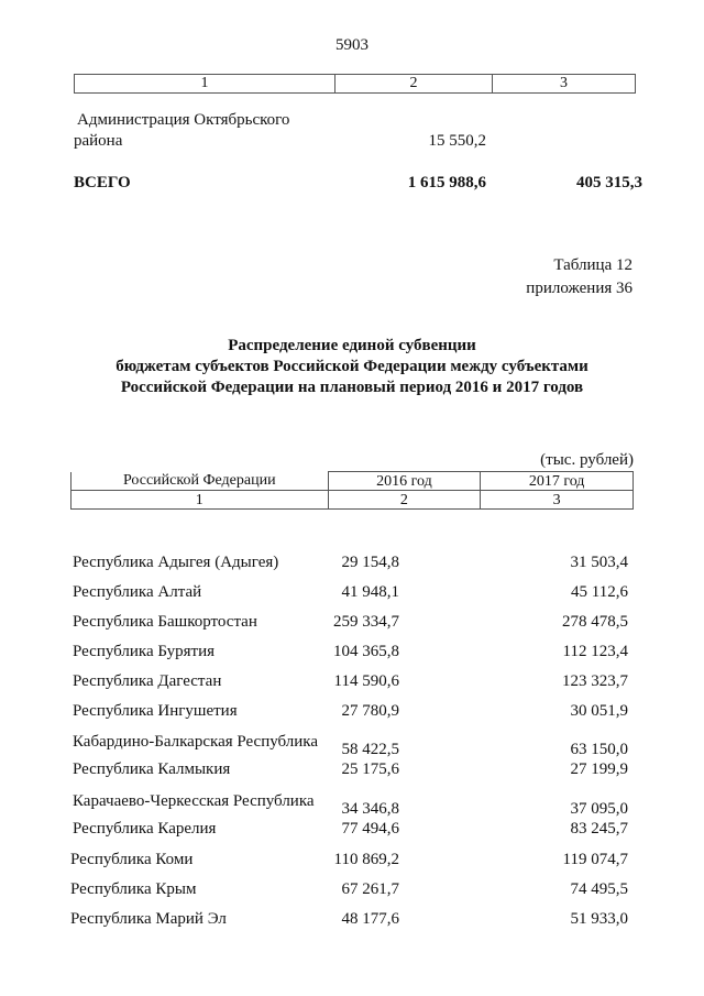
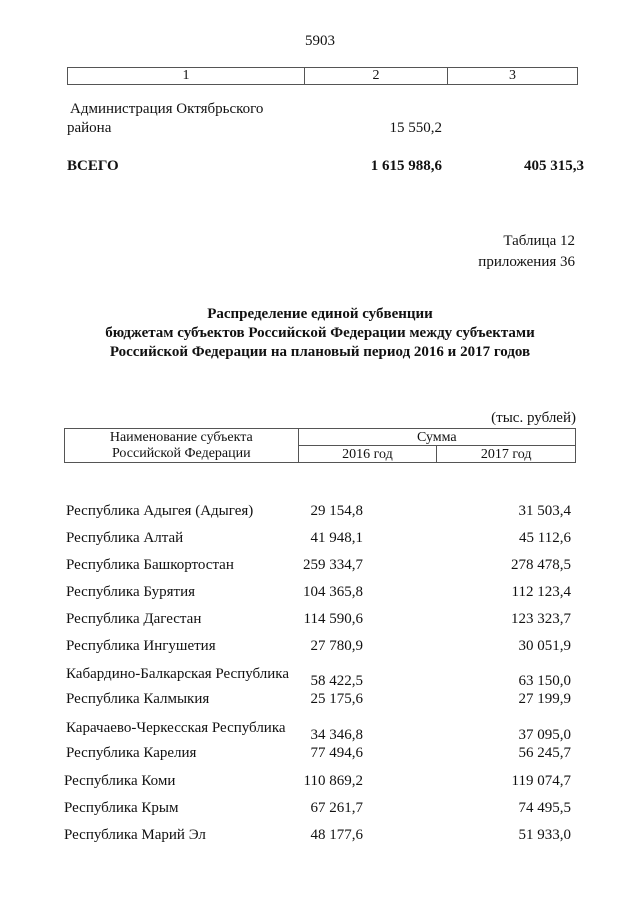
  5903
  1
  2
  3
  Администрация Октябрьского
  района
  15 550,2
  ВСЕГО
  1 615 988,6
  405 315,3
  Таблица 12
  приложения 36
  Распределение единой субвенции
  бюджетам субъектов Российской Федерации между субъектами
  Российской Федерации на плановый период 2016 и 2017 годов
  (тыс. рублей)
+ Наименование субъекта	Сумма
  Российской Федерации	2016 год	2017 год
- 1	2	3
  Республика Адыгея (Адыгея)
  29 154,8
  31 503,4
  Республика Алтай
  41 948,1
  45 112,6
  Республика Башкортостан
  259 334,7
  278 478,5
  Республика Бурятия
  104 365,8
  112 123,4
  Республика Дагестан
  114 590,6
  123 323,7
  Республика Ингушетия
  27 780,9
  30 051,9
  Кабардино-Балкарская Республика
  58 422,5
  63 150,0
  Республика Калмыкия
  25 175,6
  27 199,9
  Карачаево-Черкесская Республика
  34 346,8
  37 095,0
  Республика Карелия
  77 494,6
- 83 245,7
+ 56 245,7
  Республика Коми
  110 869,2
  119 074,7
  Республика Крым
  67 261,7
  74 495,5
  Республика Марий Эл
  48 177,6
  51 933,0
